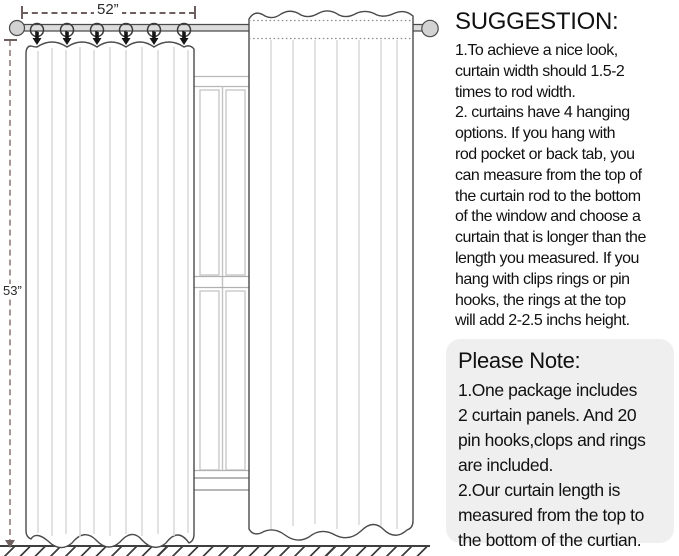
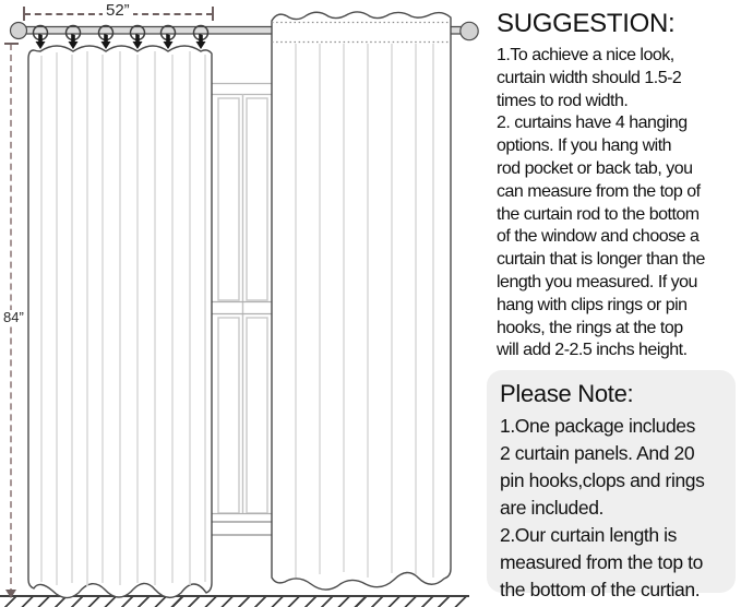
  52”
- 53”
+ 84”
  SUGGESTION:
  1.To achieve a nice look,
  curtain width should 1.5-2
  times to rod width.
  2. curtains have 4 hanging
  options. If you hang with
  rod pocket or back tab, you
  can measure from the top of
  the curtain rod to the bottom
  of the window and choose a
  curtain that is longer than the
  length you measured. If you
  hang with clips rings or pin
  hooks, the rings at the top
  will add 2-2.5 inchs height.
  Please Note:
  1.One package includes
  2 curtain panels. And 20
  pin hooks,clops and rings
  are included.
  2.Our curtain length is
  measured from the top to
  the bottom of the curtian.
